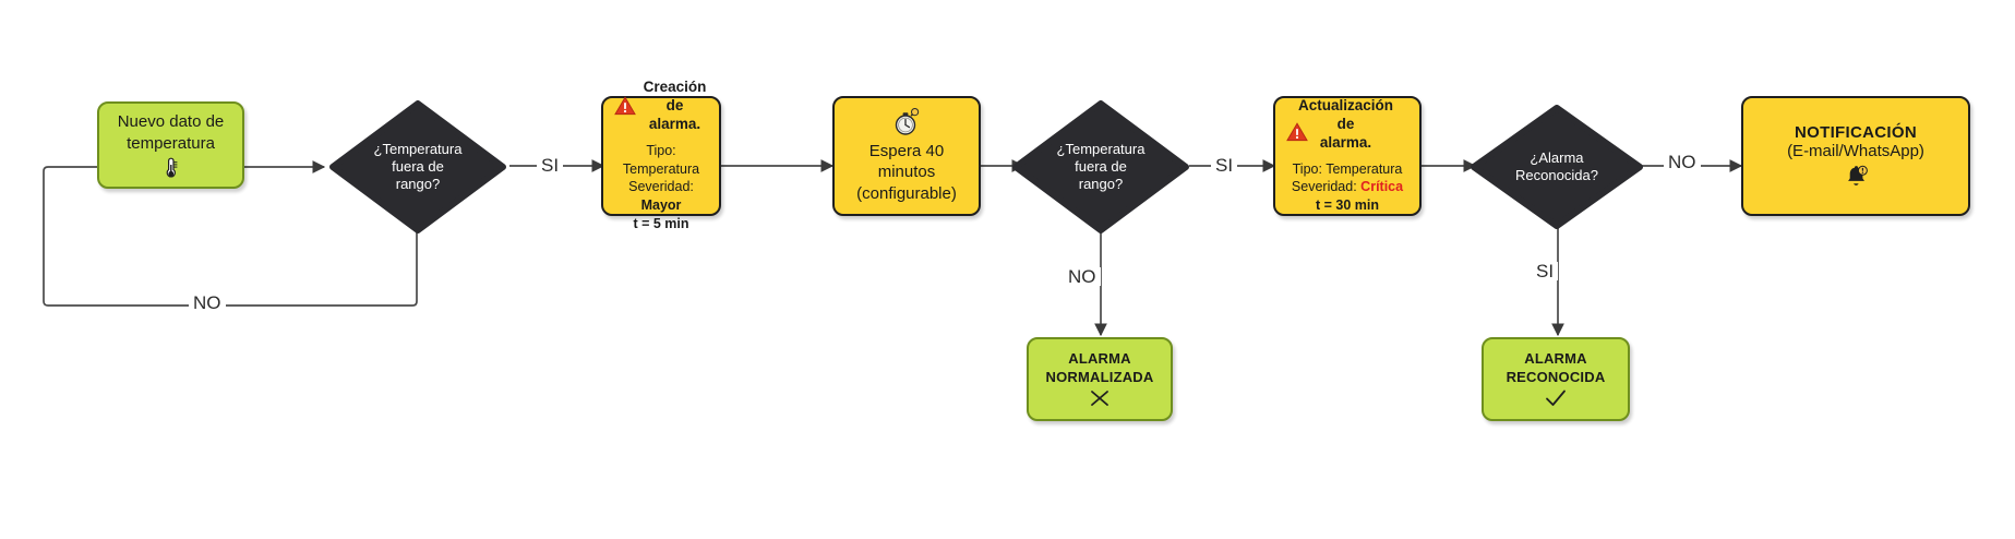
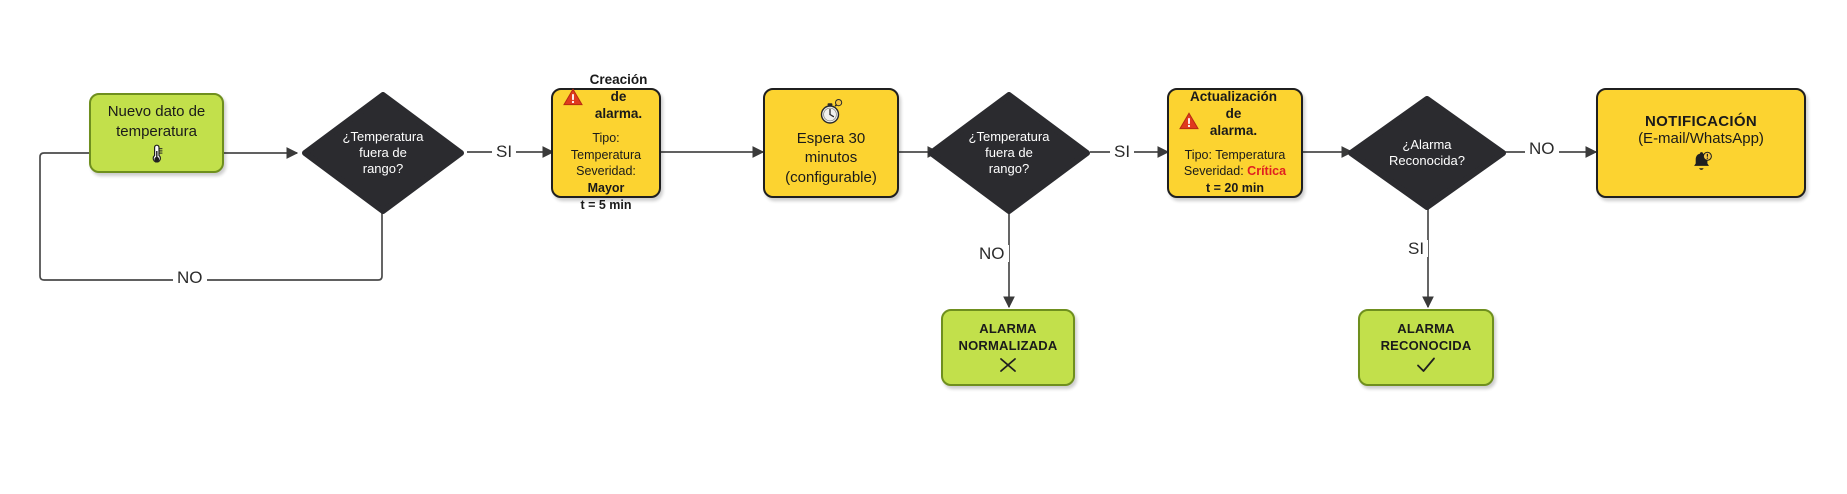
  Nuevo dato de
  temperatura
  ¿Temperatura
  fuera de
  rango?
  NO
  SI
  Creación de
  alarma.
  Tipo: Temperatura
  Severidad: Mayor
  t = 5 min
- Espera 40
+ Espera 30
  minutos
  (configurable)
  ¿Temperatura
  fuera de
  rango?
  SI
  NO
  Actualización de
  alarma.
  Tipo: Temperatura
  Severidad: Crítica
- t = 30 min
+ t = 20 min
  ¿Alarma
  Reconocida?
  NO
  SI
  NOTIFICACIÓN
  (E-mail/WhatsApp)
  ALARMA
  NORMALIZADA
  ALARMA
  RECONOCIDA
